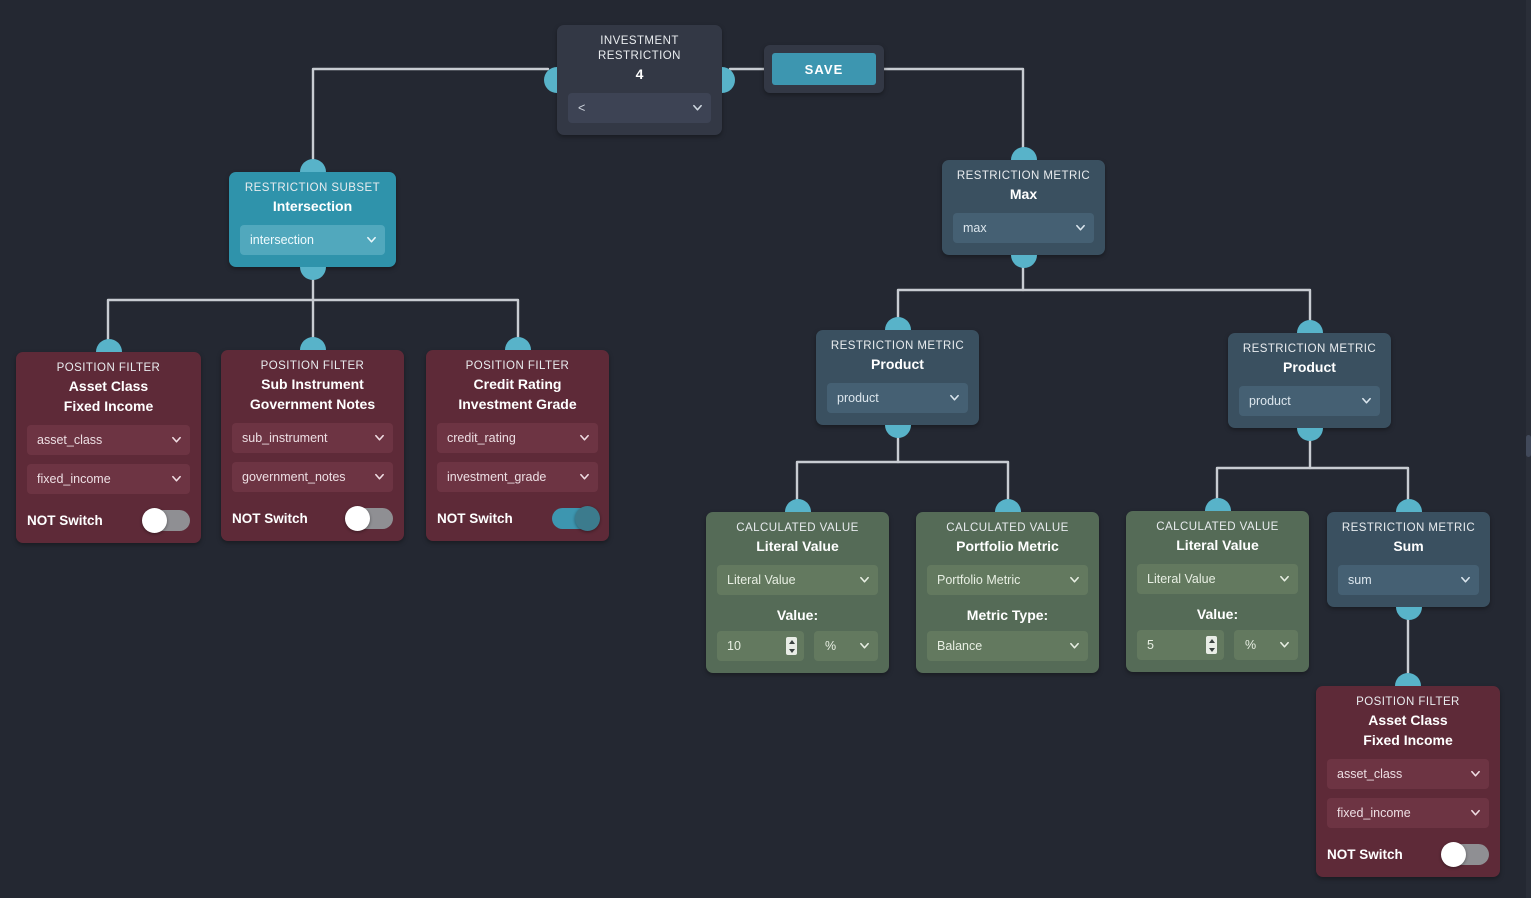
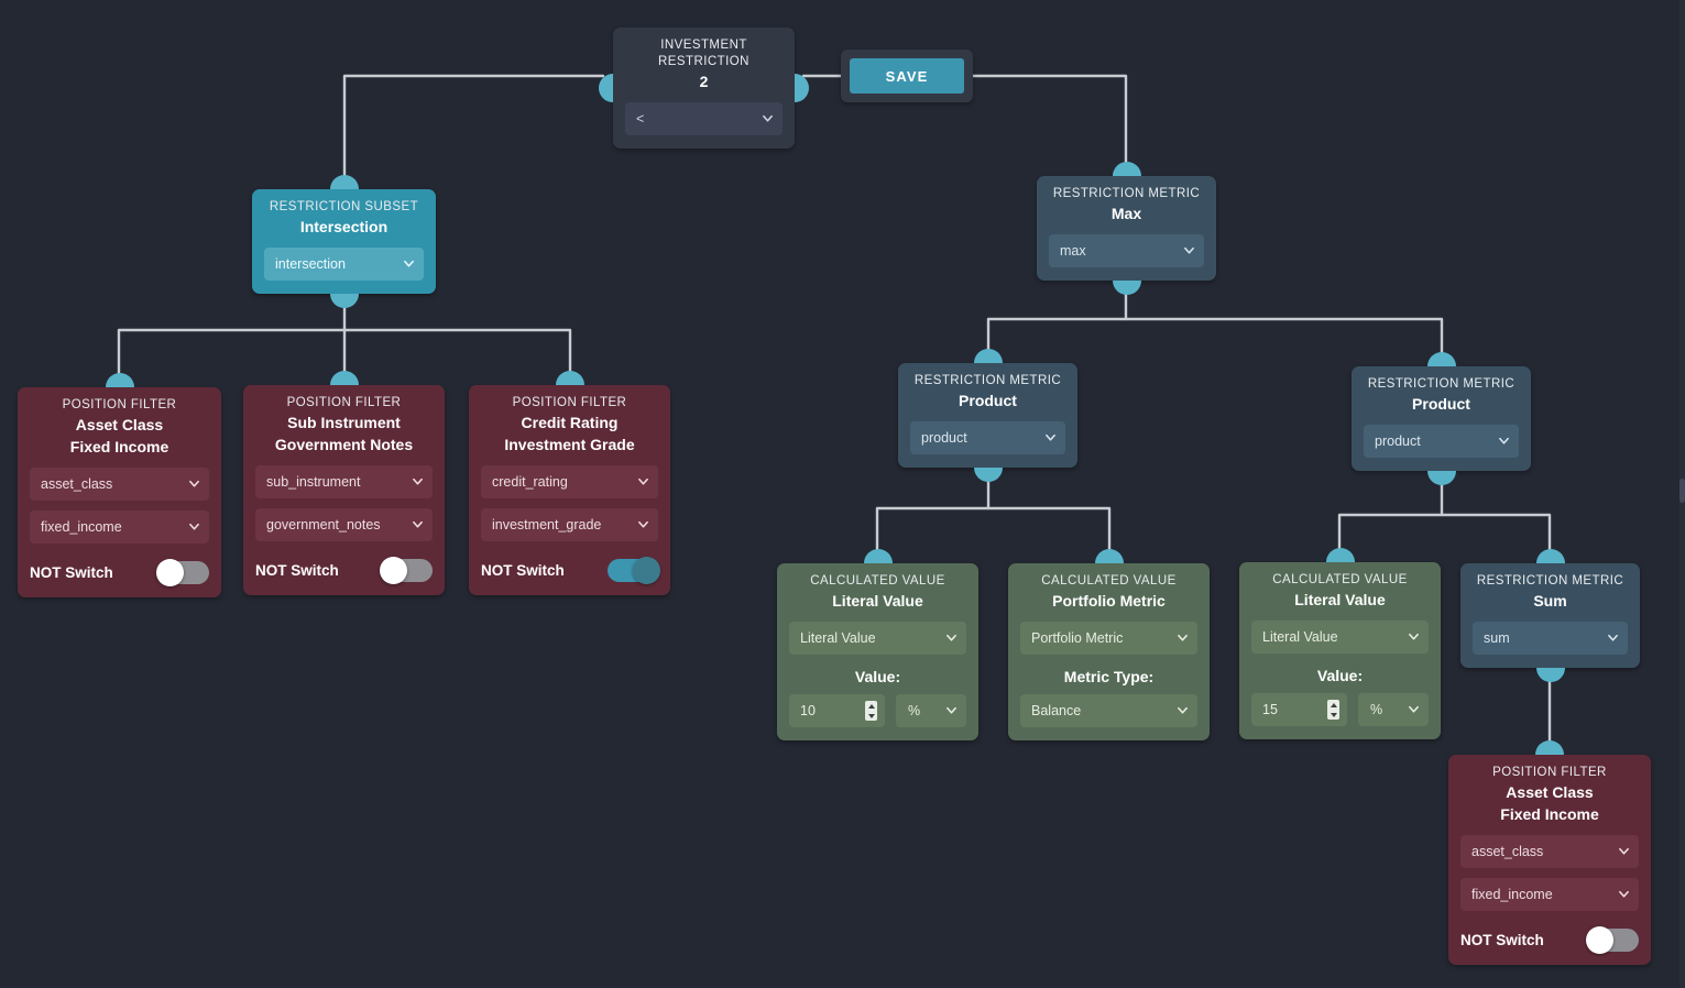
  INVESTMENT RESTRICTION
- 4
+ 2
  <
  SAVE
  RESTRICTION SUBSET
  Intersection
  intersection
  POSITION FILTER
  Asset Class
  Fixed Income
  asset_class
  fixed_income
  NOT Switch
  POSITION FILTER
  Sub Instrument
  Government Notes
  sub_instrument
  government_notes
  NOT Switch
  POSITION FILTER
  Credit Rating
  Investment Grade
  credit_rating
  investment_grade
  NOT Switch
  RESTRICTION METRIC
  Max
  max
  RESTRICTION METRIC
  Product
  product
  RESTRICTION METRIC
  Product
  product
  CALCULATED VALUE
  Literal Value
  Literal Value
  Value:
  10
  %
  CALCULATED VALUE
  Portfolio Metric
  Portfolio Metric
  Metric Type:
  Balance
  CALCULATED VALUE
  Literal Value
  Literal Value
  Value:
- 5
+ 15
  %
  RESTRICTION METRIC
  Sum
  sum
  POSITION FILTER
  Asset Class
  Fixed Income
  asset_class
  fixed_income
  NOT Switch
